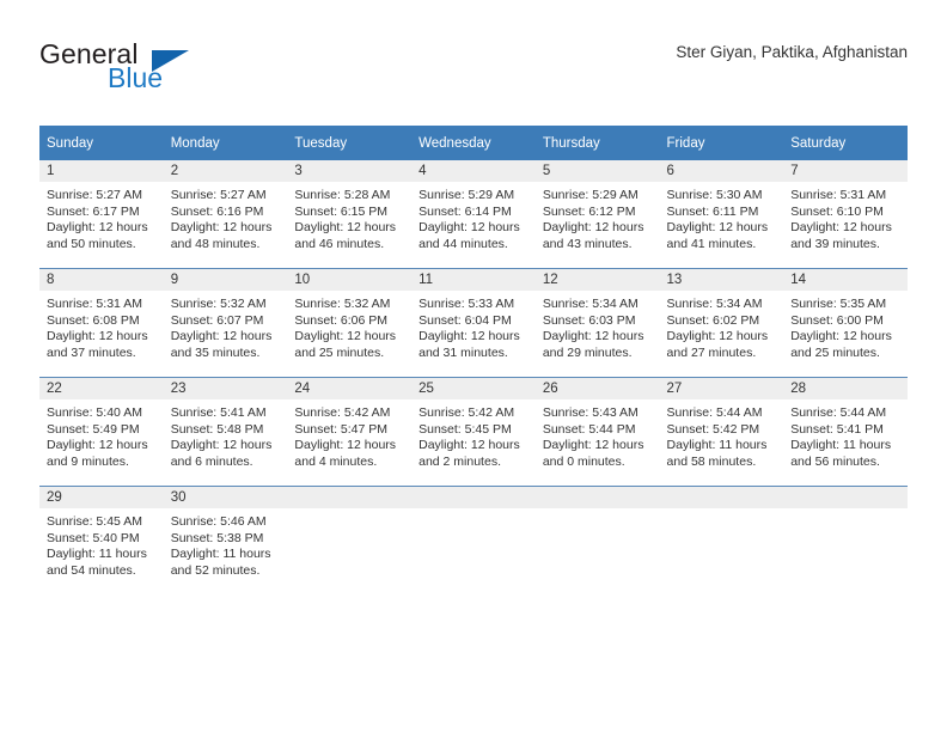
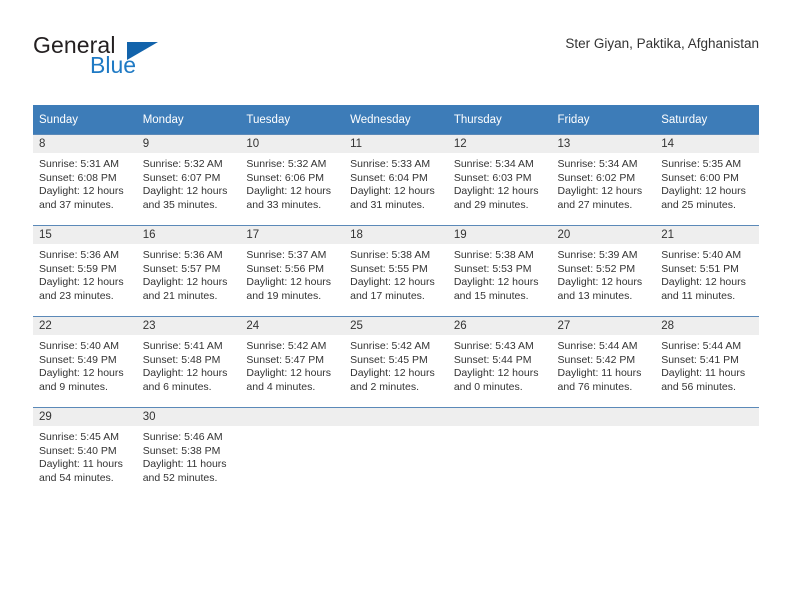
  General
  Blue
  Ster Giyan, Paktika, Afghanistan
  Sunday	Monday	Tuesday	Wednesday	Thursday	Friday	Saturday
- 1Sunrise: 5:27 AMSunset: 6:17 PMDaylight: 12 hoursand 50 minutes.	2Sunrise: 5:27 AMSunset: 6:16 PMDaylight: 12 hoursand 48 minutes.	3Sunrise: 5:28 AMSunset: 6:15 PMDaylight: 12 hoursand 46 minutes.	4Sunrise: 5:29 AMSunset: 6:14 PMDaylight: 12 hoursand 44 minutes.	5Sunrise: 5:29 AMSunset: 6:12 PMDaylight: 12 hoursand 43 minutes.	6Sunrise: 5:30 AMSunset: 6:11 PMDaylight: 12 hoursand 41 minutes.	7Sunrise: 5:31 AMSunset: 6:10 PMDaylight: 12 hoursand 39 minutes.
- 8Sunrise: 5:31 AMSunset: 6:08 PMDaylight: 12 hoursand 37 minutes.	9Sunrise: 5:32 AMSunset: 6:07 PMDaylight: 12 hoursand 35 minutes.	10Sunrise: 5:32 AMSunset: 6:06 PMDaylight: 12 hoursand 25 minutes.	11Sunrise: 5:33 AMSunset: 6:04 PMDaylight: 12 hoursand 31 minutes.	12Sunrise: 5:34 AMSunset: 6:03 PMDaylight: 12 hoursand 29 minutes.	13Sunrise: 5:34 AMSunset: 6:02 PMDaylight: 12 hoursand 27 minutes.	14Sunrise: 5:35 AMSunset: 6:00 PMDaylight: 12 hoursand 25 minutes.
+ 8Sunrise: 5:31 AMSunset: 6:08 PMDaylight: 12 hoursand 37 minutes.	9Sunrise: 5:32 AMSunset: 6:07 PMDaylight: 12 hoursand 35 minutes.	10Sunrise: 5:32 AMSunset: 6:06 PMDaylight: 12 hoursand 33 minutes.	11Sunrise: 5:33 AMSunset: 6:04 PMDaylight: 12 hoursand 31 minutes.	12Sunrise: 5:34 AMSunset: 6:03 PMDaylight: 12 hoursand 29 minutes.	13Sunrise: 5:34 AMSunset: 6:02 PMDaylight: 12 hoursand 27 minutes.	14Sunrise: 5:35 AMSunset: 6:00 PMDaylight: 12 hoursand 25 minutes.
+ 15Sunrise: 5:36 AMSunset: 5:59 PMDaylight: 12 hoursand 23 minutes.	16Sunrise: 5:36 AMSunset: 5:57 PMDaylight: 12 hoursand 21 minutes.	17Sunrise: 5:37 AMSunset: 5:56 PMDaylight: 12 hoursand 19 minutes.	18Sunrise: 5:38 AMSunset: 5:55 PMDaylight: 12 hoursand 17 minutes.	19Sunrise: 5:38 AMSunset: 5:53 PMDaylight: 12 hoursand 15 minutes.	20Sunrise: 5:39 AMSunset: 5:52 PMDaylight: 12 hoursand 13 minutes.	21Sunrise: 5:40 AMSunset: 5:51 PMDaylight: 12 hoursand 11 minutes.
- 22Sunrise: 5:40 AMSunset: 5:49 PMDaylight: 12 hoursand 9 minutes.	23Sunrise: 5:41 AMSunset: 5:48 PMDaylight: 12 hoursand 6 minutes.	24Sunrise: 5:42 AMSunset: 5:47 PMDaylight: 12 hoursand 4 minutes.	25Sunrise: 5:42 AMSunset: 5:45 PMDaylight: 12 hoursand 2 minutes.	26Sunrise: 5:43 AMSunset: 5:44 PMDaylight: 12 hoursand 0 minutes.	27Sunrise: 5:44 AMSunset: 5:42 PMDaylight: 11 hoursand 58 minutes.	28Sunrise: 5:44 AMSunset: 5:41 PMDaylight: 11 hoursand 56 minutes.
+ 22Sunrise: 5:40 AMSunset: 5:49 PMDaylight: 12 hoursand 9 minutes.	23Sunrise: 5:41 AMSunset: 5:48 PMDaylight: 12 hoursand 6 minutes.	24Sunrise: 5:42 AMSunset: 5:47 PMDaylight: 12 hoursand 4 minutes.	25Sunrise: 5:42 AMSunset: 5:45 PMDaylight: 12 hoursand 2 minutes.	26Sunrise: 5:43 AMSunset: 5:44 PMDaylight: 12 hoursand 0 minutes.	27Sunrise: 5:44 AMSunset: 5:42 PMDaylight: 11 hoursand 76 minutes.	28Sunrise: 5:44 AMSunset: 5:41 PMDaylight: 11 hoursand 56 minutes.
  29Sunrise: 5:45 AMSunset: 5:40 PMDaylight: 11 hoursand 54 minutes.	30Sunrise: 5:46 AMSunset: 5:38 PMDaylight: 11 hoursand 52 minutes.
